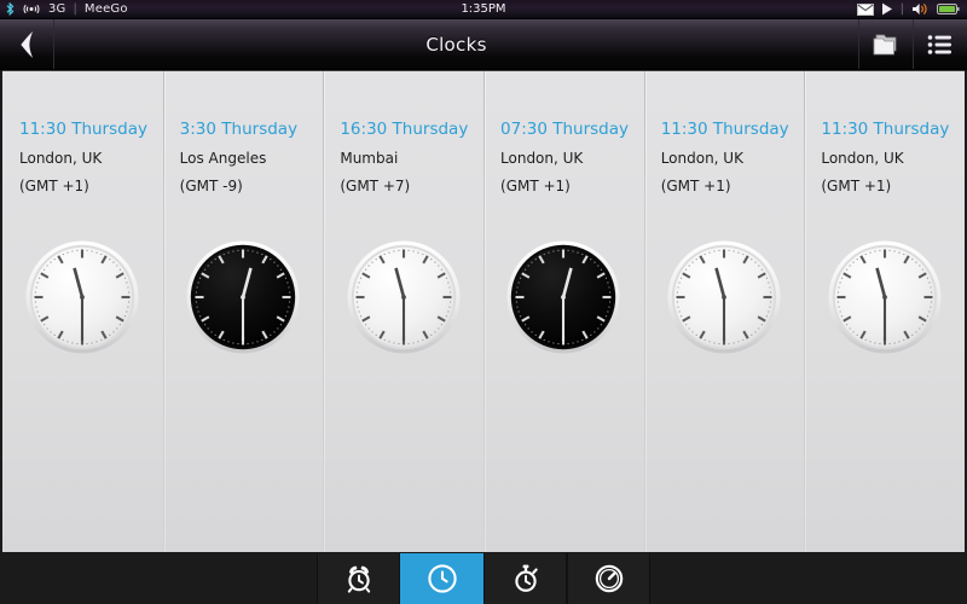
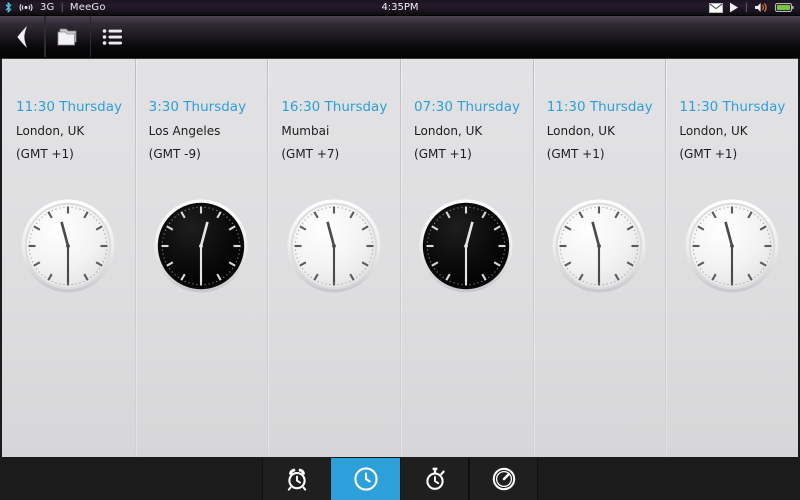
  3G
  |
  MeeGo
  |
- 1:35PM
+ 4:35PM
- Clocks
  11:30 Thursday
  London, UK
  (GMT +1)
  3:30 Thursday
  Los Angeles
  (GMT -9)
  16:30 Thursday
  Mumbai
  (GMT +7)
  07:30 Thursday
  London, UK
  (GMT +1)
  11:30 Thursday
  London, UK
  (GMT +1)
  11:30 Thursday
  London, UK
  (GMT +1)
